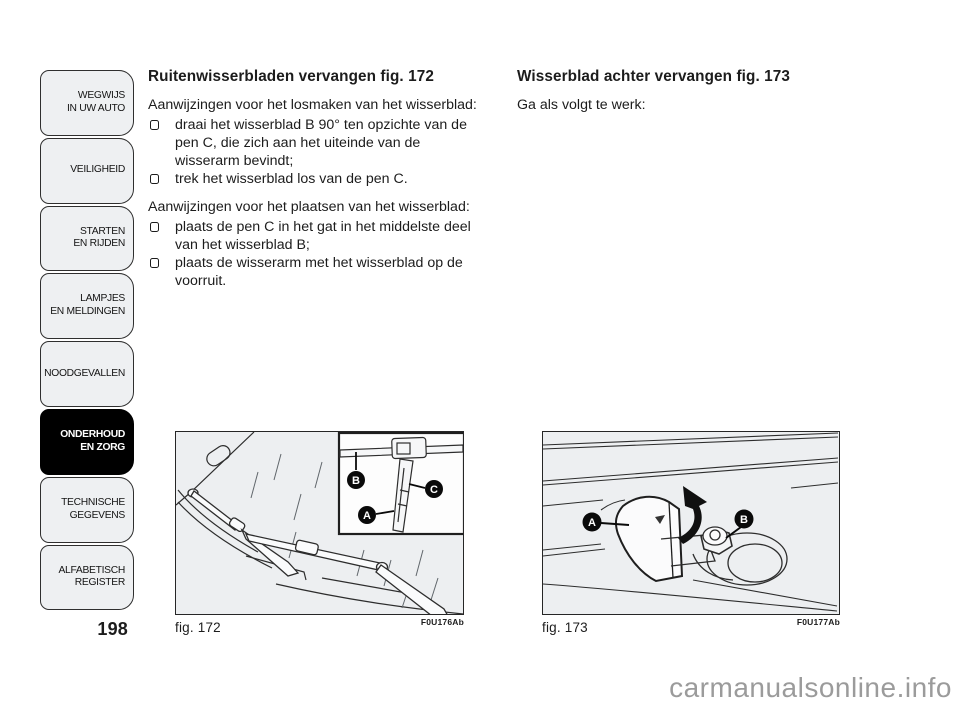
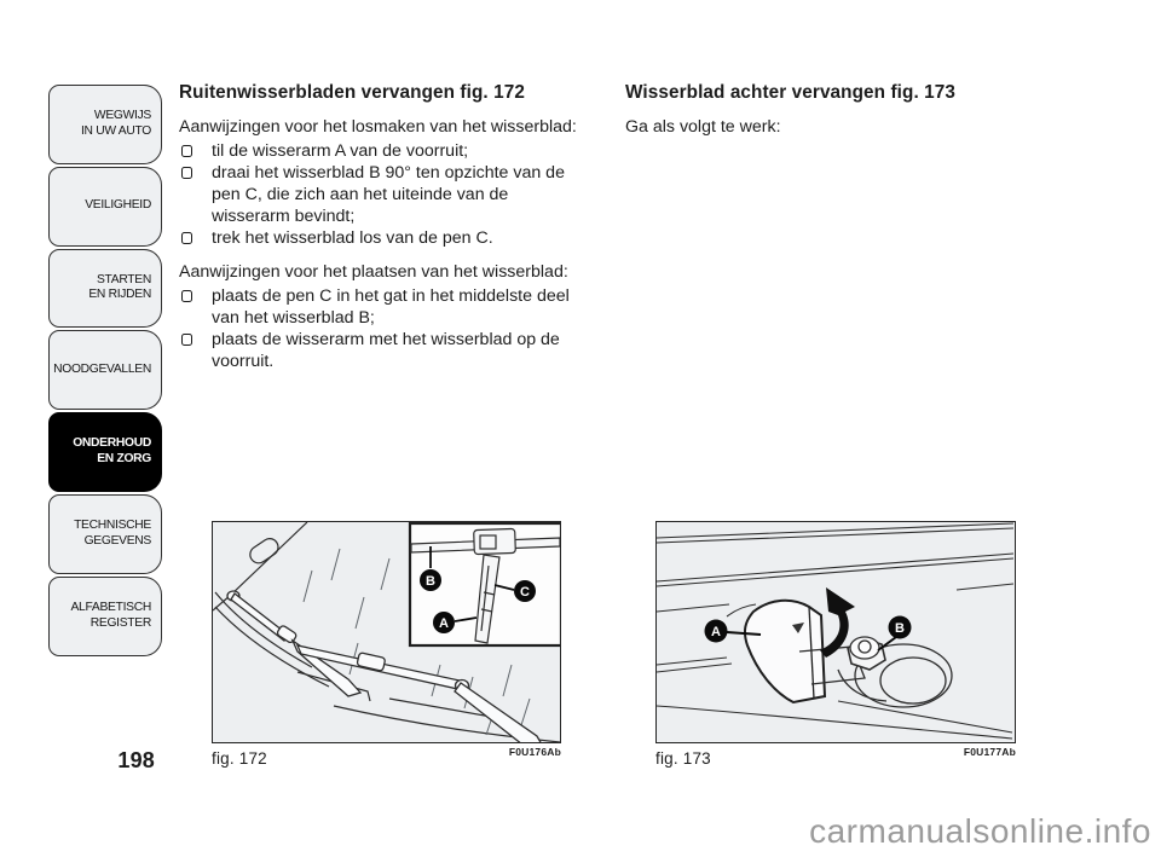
  WEGWIJS
  IN UW AUTO
  VEILIGHEID
  STARTEN
  EN RIJDEN
- LAMPJES
- EN MELDINGEN
  NOODGEVALLEN
  ONDERHOUD
  EN ZORG
  TECHNISCHE
  GEGEVENS
  ALFABETISCH
  REGISTER
  198
  Ruitenwisserbladen vervangen fig. 172
  Aanwijzingen voor het losmaken van het wisserblad:
+ til de wisserarm A van de voorruit;
  draai het wisserblad B 90° ten opzichte van de pen C, die zich aan het uiteinde van de wisserarm bevindt;
  trek het wisserblad los van de pen C.
  Aanwijzingen voor het plaatsen van het wisserblad:
  plaats de pen C in het gat in het middelste deel van het wisserblad B;
  plaats de wisserarm met het wisserblad op de voorruit.
  Wisserblad achter vervangen fig. 173
  Ga als volgt te werk:
  B
  C
  A
  fig. 172
  F0U176Ab
  A
  B
  fig. 173
  F0U177Ab
  carmanualsonline.info
